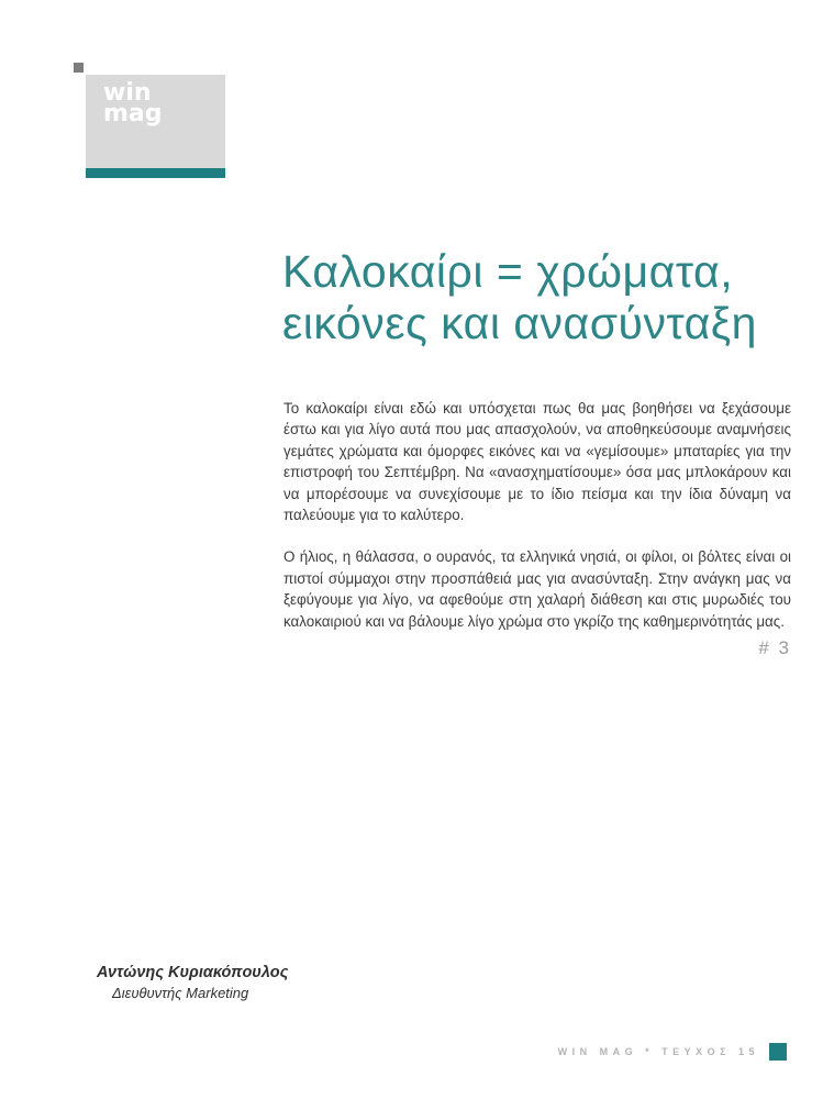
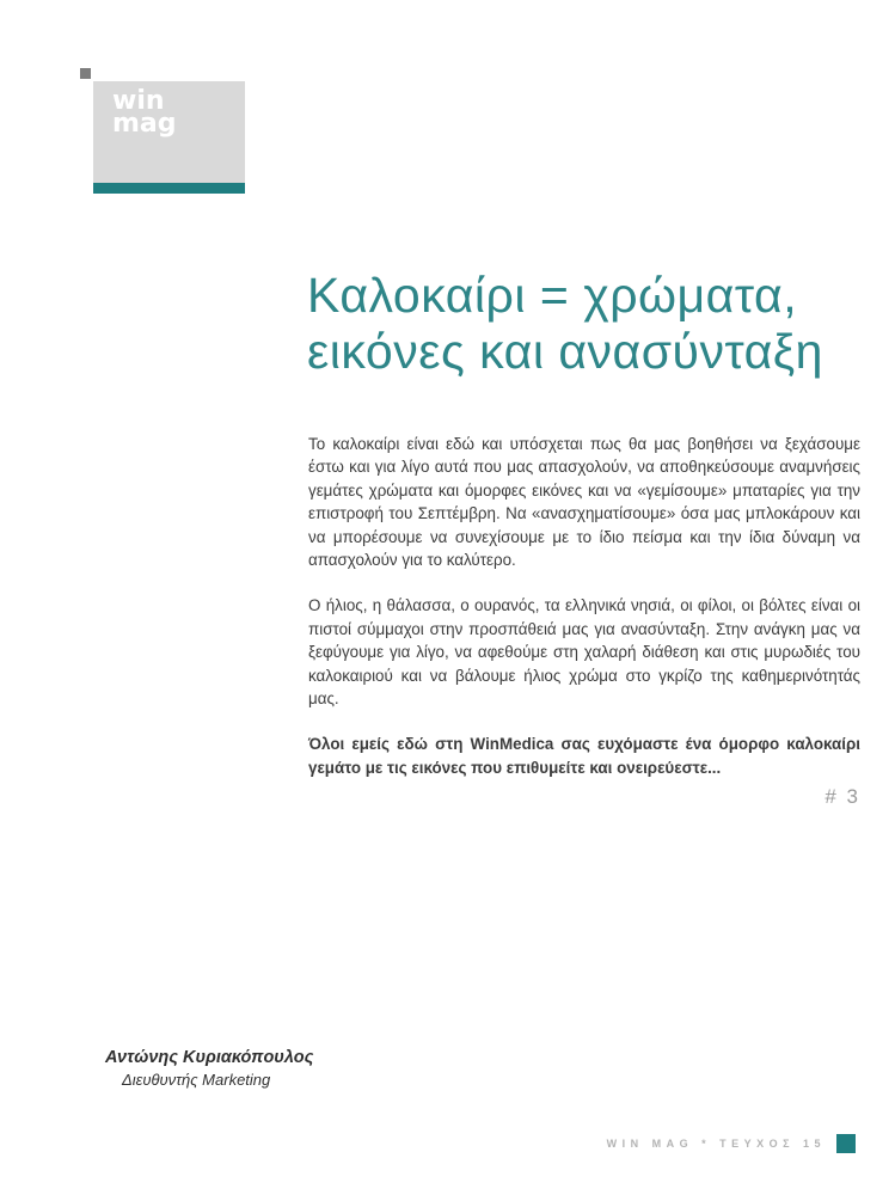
  win
  mag
  Καλοκαίρι = χρώματα,
  εικόνες και ανασύνταξη
- Το καλοκαίρι είναι εδώ και υπόσχεται πως θα μας βοηθήσει να ξεχάσουμε έστω και για λίγο αυτά που μας απασχολούν, να αποθηκεύσουμε αναμνήσεις γεμάτες χρώματα και όμορφες εικόνες και να «γεμίσουμε» μπαταρίες για την επιστροφή του Σεπτέμβρη. Να «ανασχηματίσουμε» όσα μας μπλοκάρουν και να μπορέσουμε να συνεχίσουμε με το ίδιο πείσμα και την ίδια δύναμη να παλεύουμε για το καλύτερο.
+ Το καλοκαίρι είναι εδώ και υπόσχεται πως θα μας βοηθήσει να ξεχάσουμε έστω και για λίγο αυτά που μας απασχολούν, να αποθηκεύσουμε αναμνήσεις γεμάτες χρώματα και όμορφες εικόνες και να «γεμίσουμε» μπαταρίες για την επιστροφή του Σεπτέμβρη. Να «ανασχηματίσουμε» όσα μας μπλοκάρουν και να μπορέσουμε να συνεχίσουμε με το ίδιο πείσμα και την ίδια δύναμη να απασχολούν για το καλύτερο.
- Ο ήλιος, η θάλασσα, ο ουρανός, τα ελληνικά νησιά, οι φίλοι, οι βόλτες είναι οι πιστοί σύμμαχοι στην προσπάθειά μας για ανασύνταξη. Στην ανάγκη μας να ξεφύγουμε για λίγο, να αφεθούμε στη χαλαρή διάθεση και στις μυρωδιές του καλοκαιριού και να βάλουμε λίγο χρώμα στο γκρίζο της καθημερινότητάς μας.
+ Ο ήλιος, η θάλασσα, ο ουρανός, τα ελληνικά νησιά, οι φίλοι, οι βόλτες είναι οι πιστοί σύμμαχοι στην προσπάθειά μας για ανασύνταξη. Στην ανάγκη μας να ξεφύγουμε για λίγο, να αφεθούμε στη χαλαρή διάθεση και στις μυρωδιές του καλοκαιριού και να βάλουμε ήλιος χρώμα στο γκρίζο της καθημερινότητάς μας.
+ Όλοι εμείς εδώ στη WinMedica σας ευχόμαστε ένα όμορφο καλοκαίρι γεμάτο με τις εικόνες που επιθυμείτε και ονειρεύεστε...
  # 3
  Αντώνης Κυριακόπουλος
  Διευθυντής Marketing
  WIN MAG * ΤΕΥΧΟΣ 15
